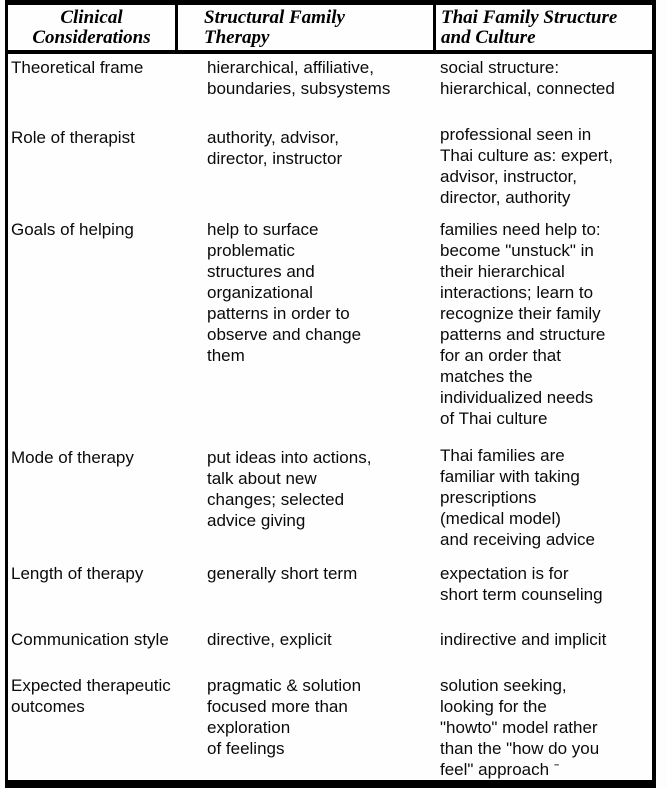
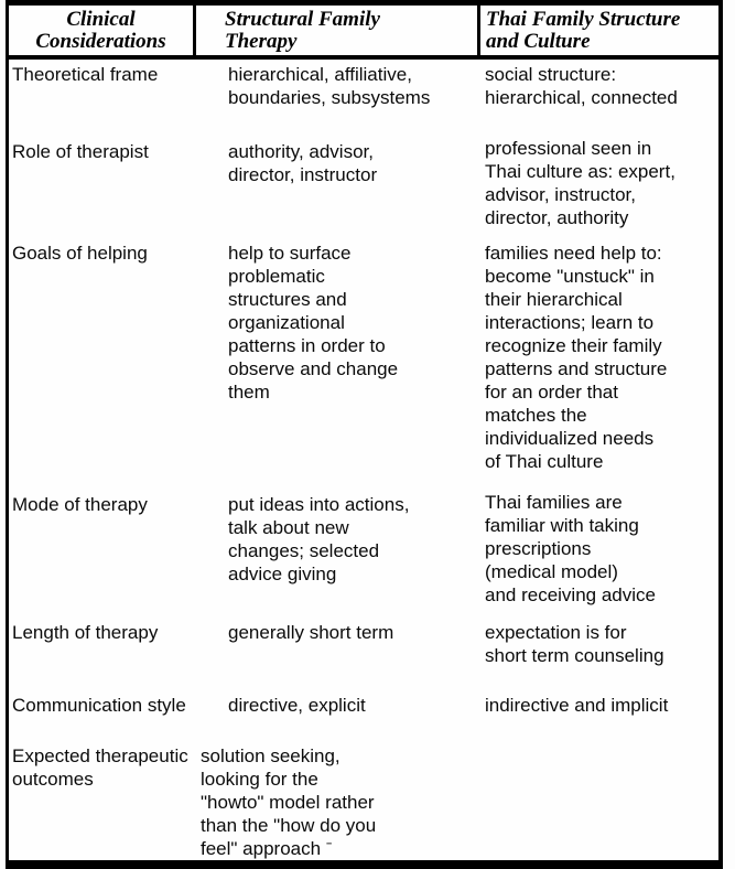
  Clinical
  Considerations
  Structural Family
  Therapy
  Thai Family Structure
  and Culture
  Theoretical frame
  hierarchical, affiliative,
  boundaries, subsystems
  social structure:
  hierarchical, connected
  Role of therapist
  authority, advisor,
  director, instructor
  professional seen in
  Thai culture as: expert,
  advisor, instructor,
  director, authority
  Goals of helping
  help to surface
  problematic
  structures and
  organizational
  patterns in order to
  observe and change
  them
  families need help to:
  become "unstuck" in
  their hierarchical
  interactions; learn to
  recognize their family
  patterns and structure
  for an order that
  matches the
  individualized needs
  of Thai culture
  Mode of therapy
  put ideas into actions,
  talk about new
  changes; selected
  advice giving
  Thai families are
  familiar with taking
  prescriptions
  (medical model)
  and receiving advice
  Length of therapy
  generally short term
  expectation is for
  short term counseling
  Communication style
  directive, explicit
  indirective and implicit
  Expected therapeutic
  outcomes
- pragmatic & solution
- focused more than
- exploration
- of feelings
  solution seeking,
  looking for the
  "howto" model rather
  than the "how do you
  feel" approach ⁻
